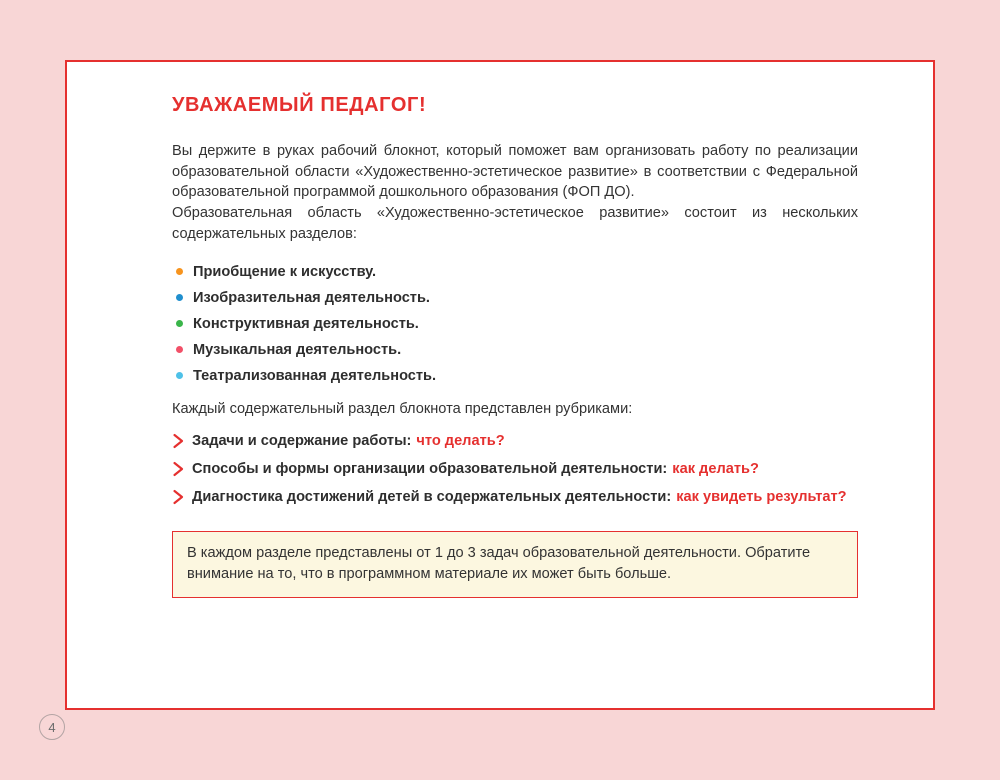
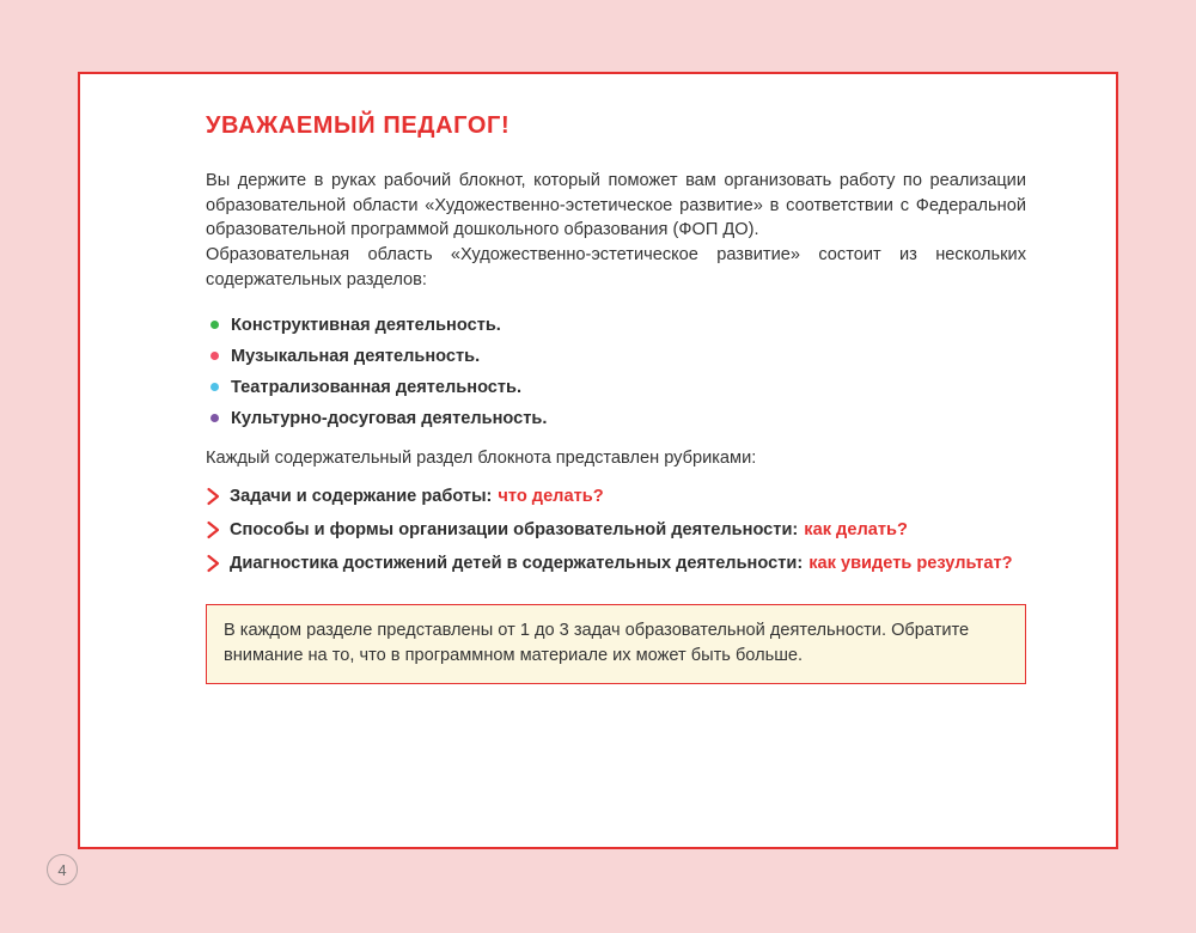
  УВАЖАЕМЫЙ ПЕДАГОГ!
  Вы держите в руках рабочий блокнот, который поможет вам организовать работу по реализации образовательной области «Художественно-эстетическое развитие» в соответствии с Федеральной образовательной программой дошкольного образования (ФОП ДО).
  Образовательная область «Художественно-эстетическое развитие» состоит из нескольких содержательных разделов:
- Приобщение к искусству.
- Изобразительная деятельность.
  Конструктивная деятельность.
  Музыкальная деятельность.
  Театрализованная деятельность.
+ Культурно-досуговая деятельность.
  Каждый содержательный раздел блокнота представлен рубриками:
  Задачи и содержание работы: что делать?
  Способы и формы организации образовательной деятельности: как делать?
  Диагностика достижений детей в содержательных деятельности: как увидеть результат?
  В каждом разделе представлены от 1 до 3 задач образовательной деятельности. Обратите внимание на то, что в программном материале их может быть больше.
  4
